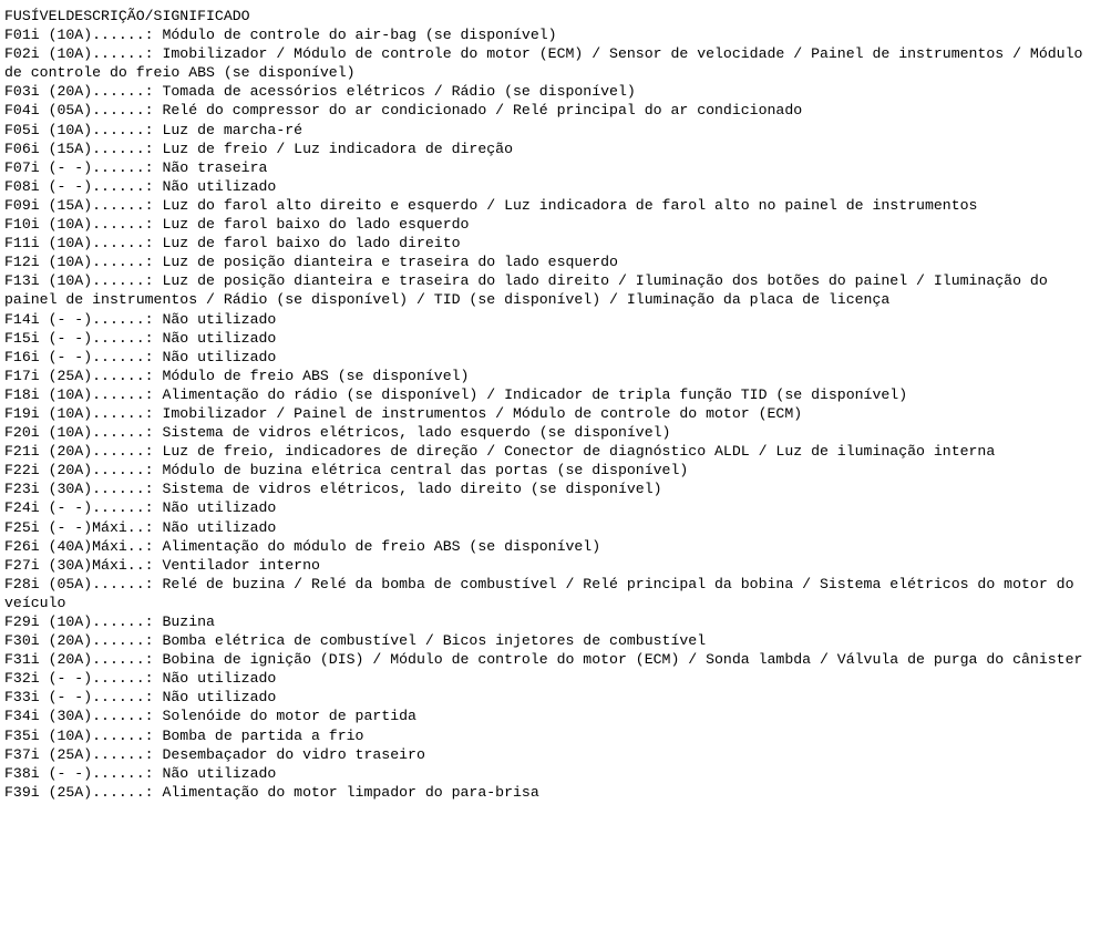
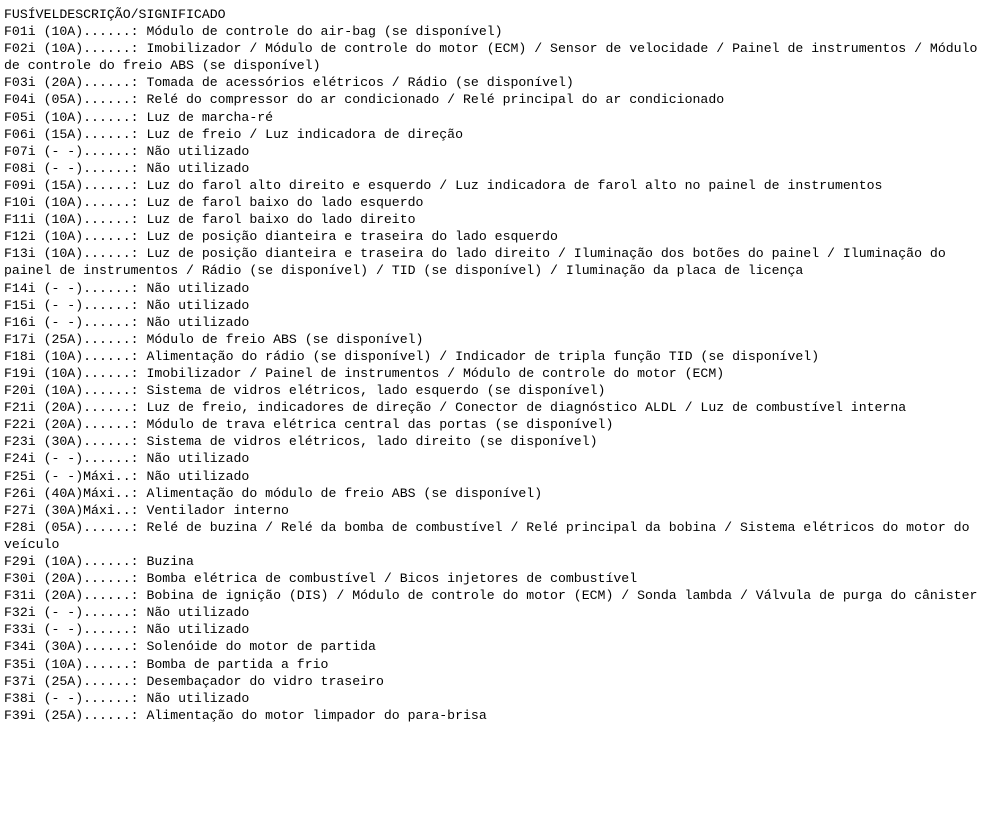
  FUSÍVELDESCRIÇÃO/SIGNIFICADO
  F01i (10A)......: Módulo de controle do air-bag (se disponível)
  F02i (10A)......: Imobilizador / Módulo de controle do motor (ECM) / Sensor de velocidade / Painel de instrumentos / Módulo de controle do freio ABS (se disponível)
  F03i (20A)......: Tomada de acessórios elétricos / Rádio (se disponível)
  F04i (05A)......: Relé do compressor do ar condicionado / Relé principal do ar condicionado
  F05i (10A)......: Luz de marcha-ré
  F06i (15A)......: Luz de freio / Luz indicadora de direção
- F07i (- -)......: Não traseira
+ F07i (- -)......: Não utilizado
  F08i (- -)......: Não utilizado
  F09i (15A)......: Luz do farol alto direito e esquerdo / Luz indicadora de farol alto no painel de instrumentos
  F10i (10A)......: Luz de farol baixo do lado esquerdo
  F11i (10A)......: Luz de farol baixo do lado direito
  F12i (10A)......: Luz de posição dianteira e traseira do lado esquerdo
  F13i (10A)......: Luz de posição dianteira e traseira do lado direito / Iluminação dos botões do painel / Iluminação do painel de instrumentos / Rádio (se disponível) / TID (se disponível) / Iluminação da placa de licença
  F14i (- -)......: Não utilizado
  F15i (- -)......: Não utilizado
  F16i (- -)......: Não utilizado
  F17i (25A)......: Módulo de freio ABS (se disponível)
  F18i (10A)......: Alimentação do rádio (se disponível) / Indicador de tripla função TID (se disponível)
  F19i (10A)......: Imobilizador / Painel de instrumentos / Módulo de controle do motor (ECM)
  F20i (10A)......: Sistema de vidros elétricos, lado esquerdo (se disponível)
- F21i (20A)......: Luz de freio, indicadores de direção / Conector de diagnóstico ALDL / Luz de iluminação interna
+ F21i (20A)......: Luz de freio, indicadores de direção / Conector de diagnóstico ALDL / Luz de combustível interna
- F22i (20A)......: Módulo de buzina elétrica central das portas (se disponível)
+ F22i (20A)......: Módulo de trava elétrica central das portas (se disponível)
  F23i (30A)......: Sistema de vidros elétricos, lado direito (se disponível)
  F24i (- -)......: Não utilizado
  F25i (- -)Máxi..: Não utilizado
  F26i (40A)Máxi..: Alimentação do módulo de freio ABS (se disponível)
  F27i (30A)Máxi..: Ventilador interno
  F28i (05A)......: Relé de buzina / Relé da bomba de combustível / Relé principal da bobina / Sistema elétricos do motor do veículo
  F29i (10A)......: Buzina
  F30i (20A)......: Bomba elétrica de combustível / Bicos injetores de combustível
  F31i (20A)......: Bobina de ignição (DIS) / Módulo de controle do motor (ECM) / Sonda lambda / Válvula de purga do cânister
  F32i (- -)......: Não utilizado
  F33i (- -)......: Não utilizado
  F34i (30A)......: Solenóide do motor de partida
  F35i (10A)......: Bomba de partida a frio
  F37i (25A)......: Desembaçador do vidro traseiro
  F38i (- -)......: Não utilizado
  F39i (25A)......: Alimentação do motor limpador do para-brisa
